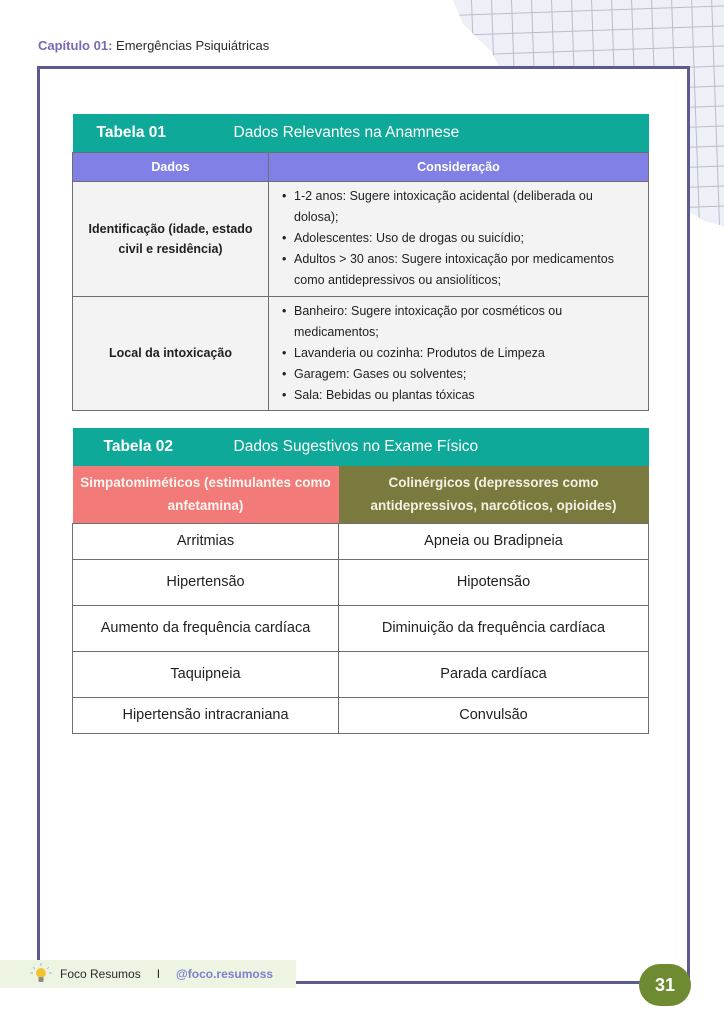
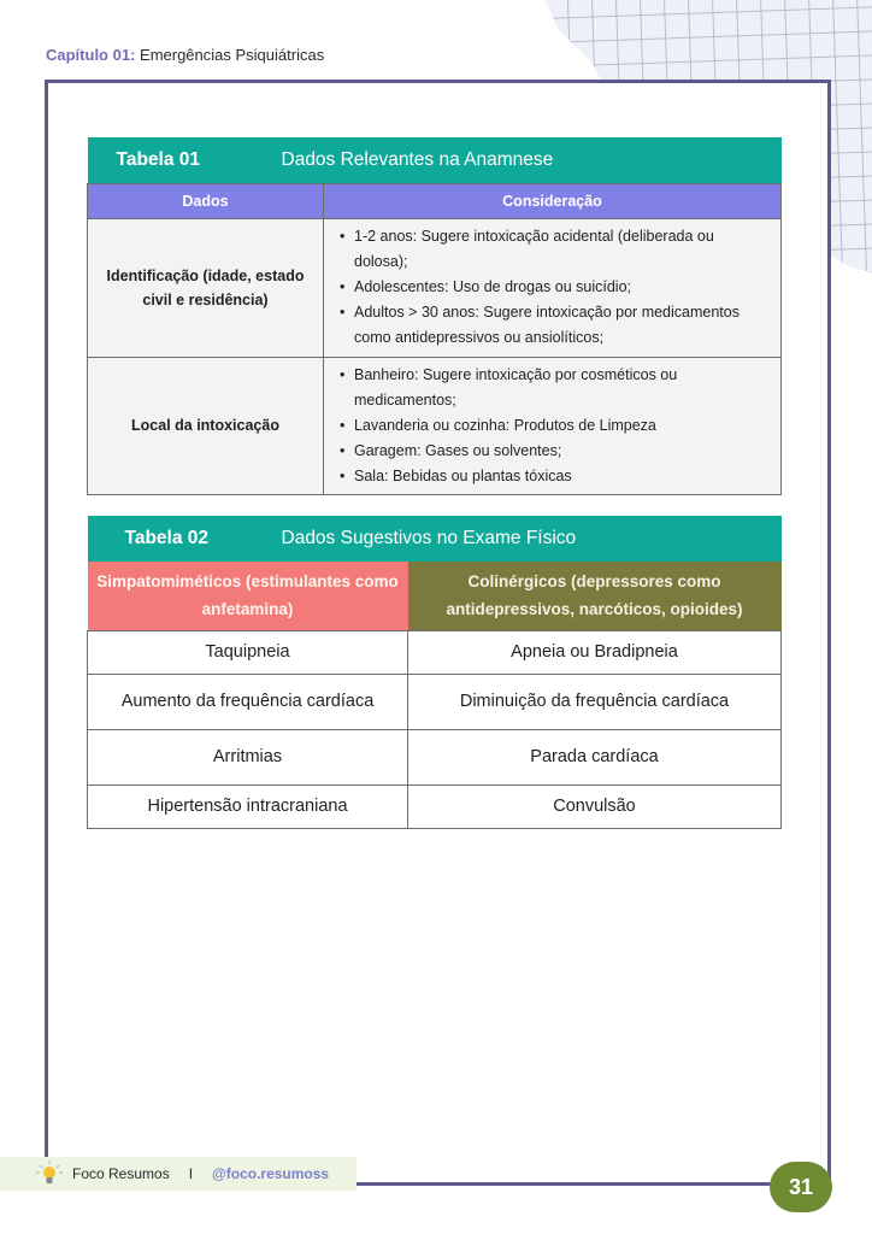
  Capítulo 01: Emergências Psiquiátricas
  Tabela 01 Dados Relevantes na Anamnese
  Dados	Consideração
  Identificação (idade, estado civil e residência)	1-2 anos: Sugere intoxicação acidental (deliberada ou dolosa); Adolescentes: Uso de drogas ou suicídio; Adultos > 30 anos: Sugere intoxicação por medicamentos como antidepressivos ou ansiolíticos;
  Local da intoxicação	Banheiro: Sugere intoxicação por cosméticos ou medicamentos; Lavanderia ou cozinha: Produtos de Limpeza Garagem: Gases ou solventes; Sala: Bebidas ou plantas tóxicas
  Tabela 02 Dados Sugestivos no Exame Físico
  Simpatomiméticos (estimulantes como anfetamina)	Colinérgicos (depressores como antidepressivos, narcóticos, opioides)
- Arritmias	Apneia ou Bradipneia
+ Taquipneia	Apneia ou Bradipneia
- Hipertensão	Hipotensão
  Aumento da frequência cardíaca	Diminuição da frequência cardíaca
- Taquipneia	Parada cardíaca
+ Arritmias	Parada cardíaca
  Hipertensão intracraniana	Convulsão
  Foco Resumos
  I
  @foco.resumoss
  31
